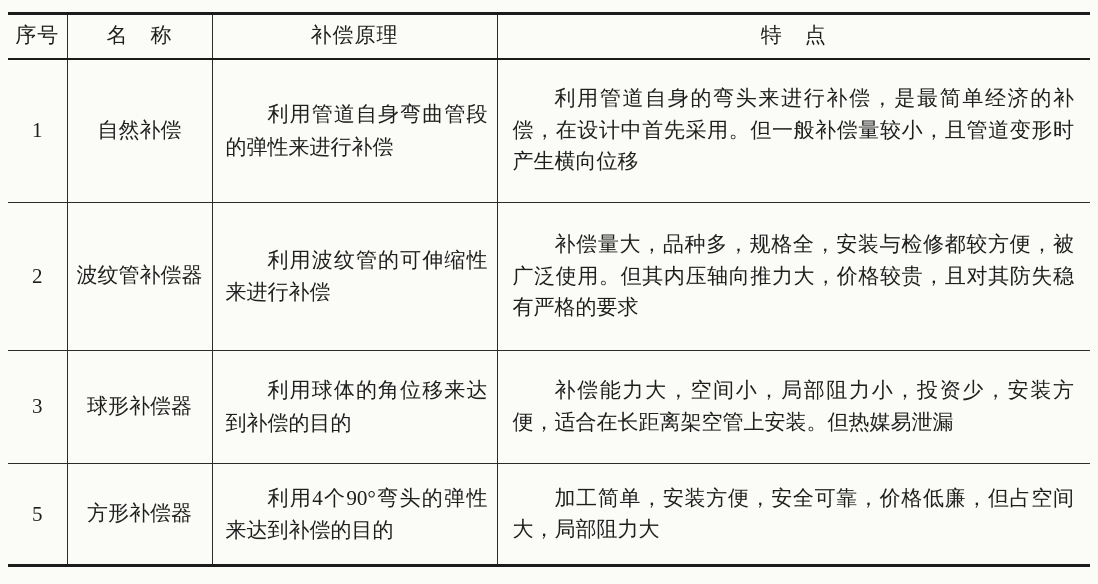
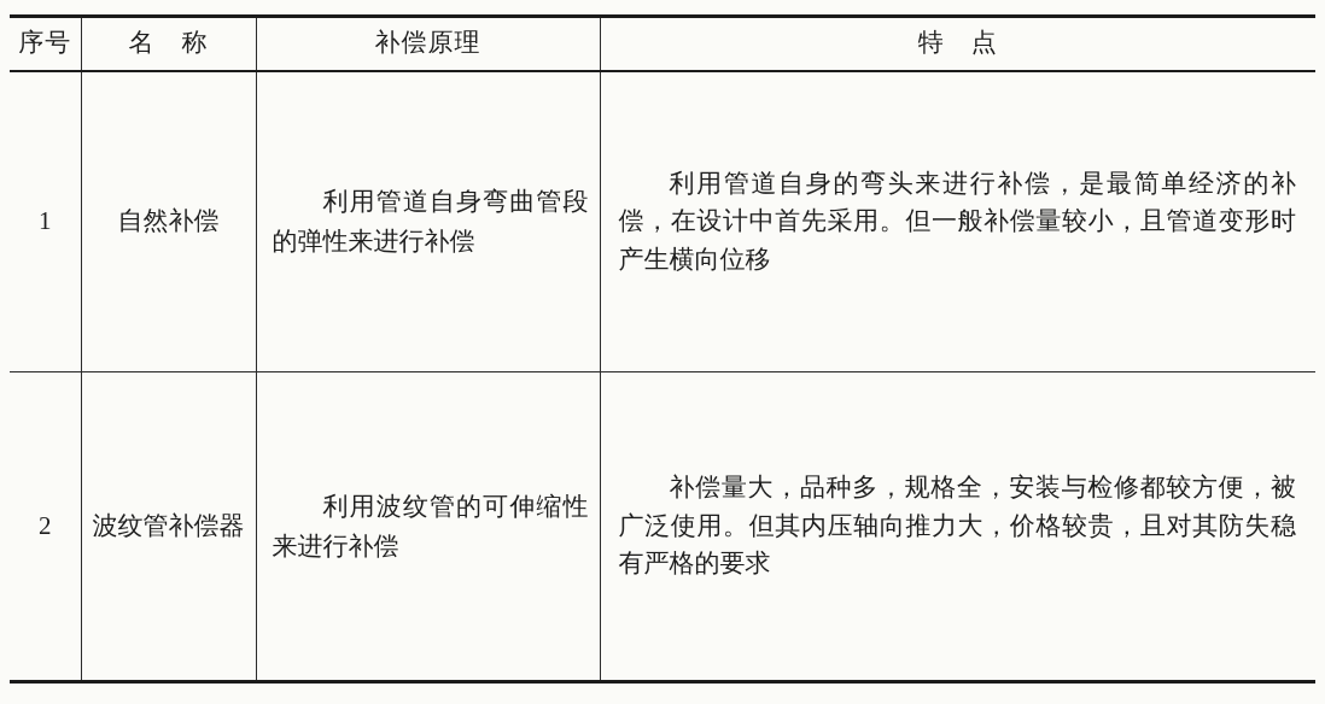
  序号	名 称	补偿原理	特 点
  1	自然补偿	利用管道自身弯曲管段的弹性来进行补偿	利用管道自身的弯头来进行补偿，是最简单经济的补偿，在设计中首先采用。但一般补偿量较小，且管道变形时产生横向位移
  2	波纹管补偿器	利用波纹管的可伸缩性来进行补偿	补偿量大，品种多，规格全，安装与检修都较方便，被广泛使用。但其内压轴向推力大，价格较贵，且对其防失稳有严格的要求
- 3	球形补偿器	利用球体的角位移来达到补偿的目的	补偿能力大，空间小，局部阻力小，投资少，安装方便，适合在长距离架空管上安装。但热媒易泄漏
- 5	方形补偿器	利用4个90°弯头的弹性来达到补偿的目的	加工简单，安装方便，安全可靠，价格低廉，但占空间大，局部阻力大
